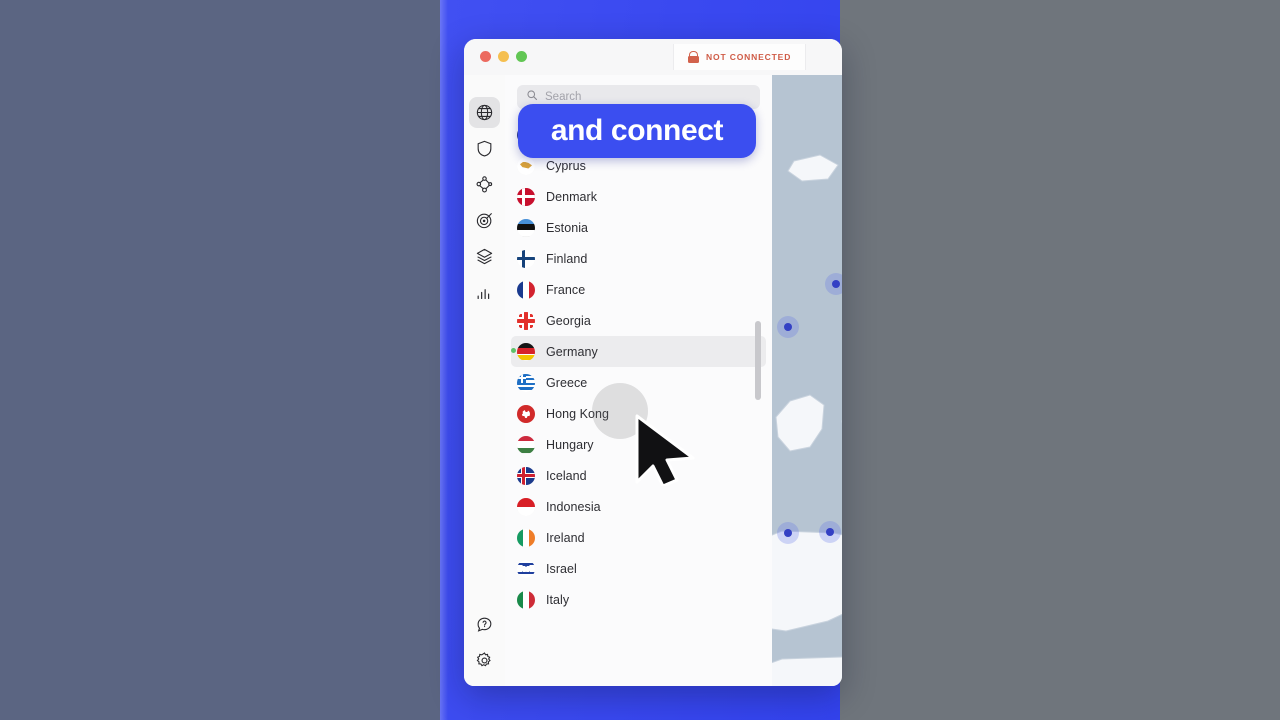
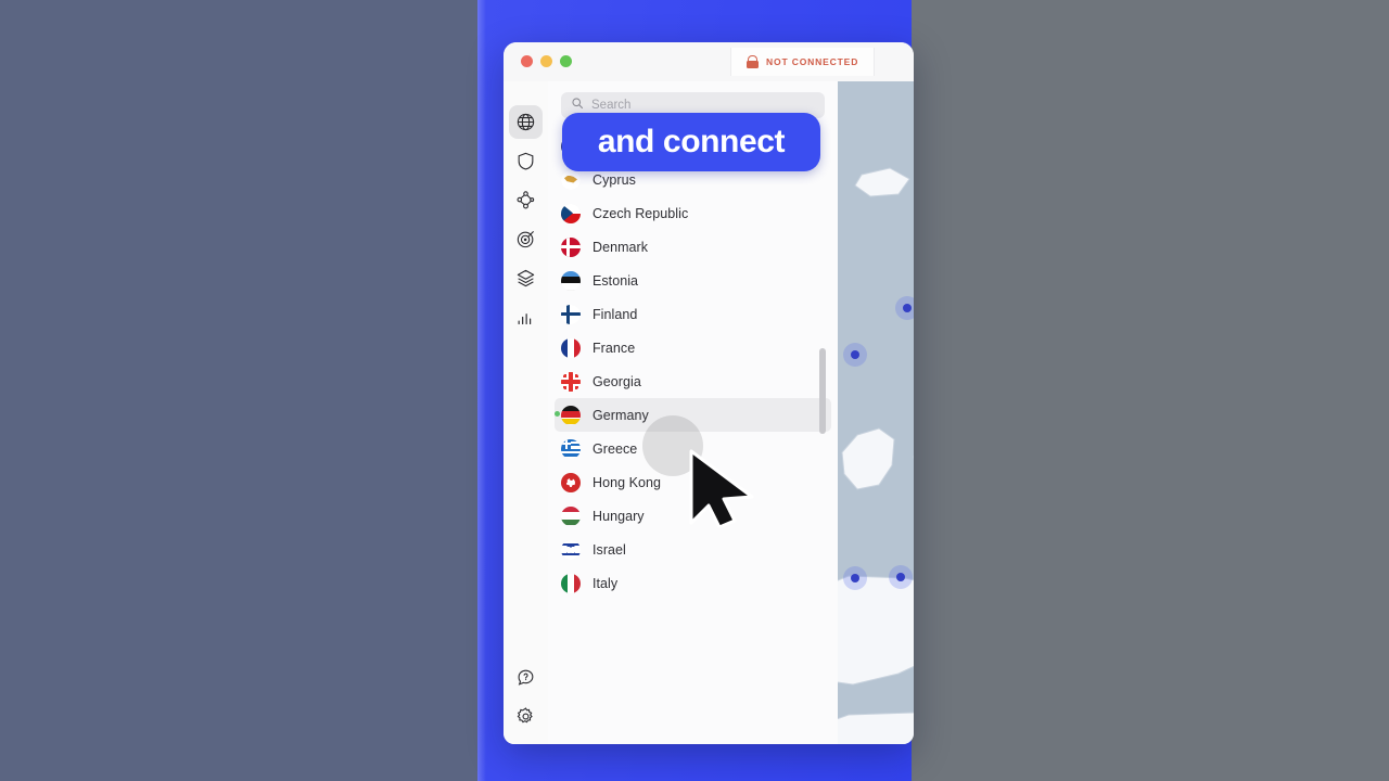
  NOT CONNECTED
  Search
  Cyprus
+ Czech Republic
  Denmark
  Estonia
  Finland
  France
  Georgia
  Germany
  Greece
  Hong Kong
  Hungary
- Iceland
- Indonesia
- Ireland
  Israel
  Italy
  and connect
